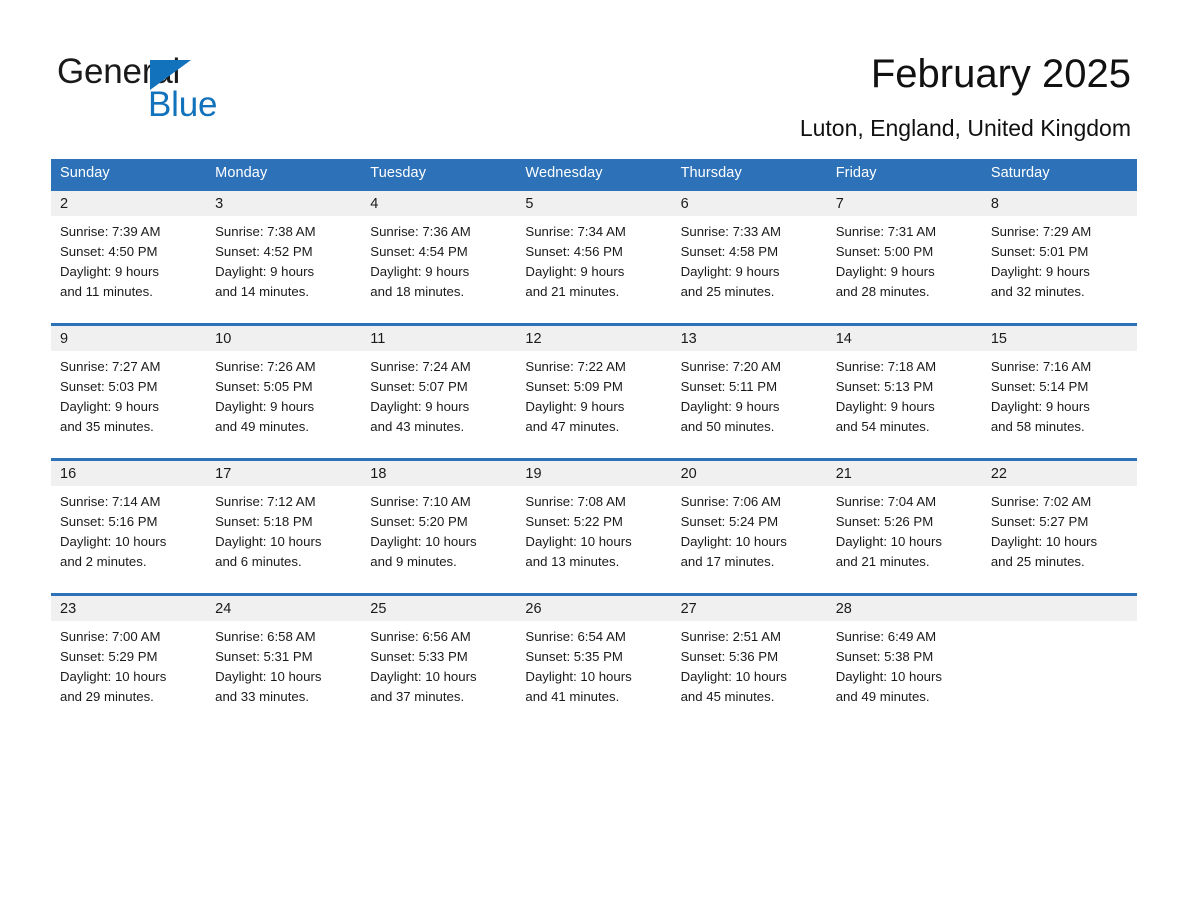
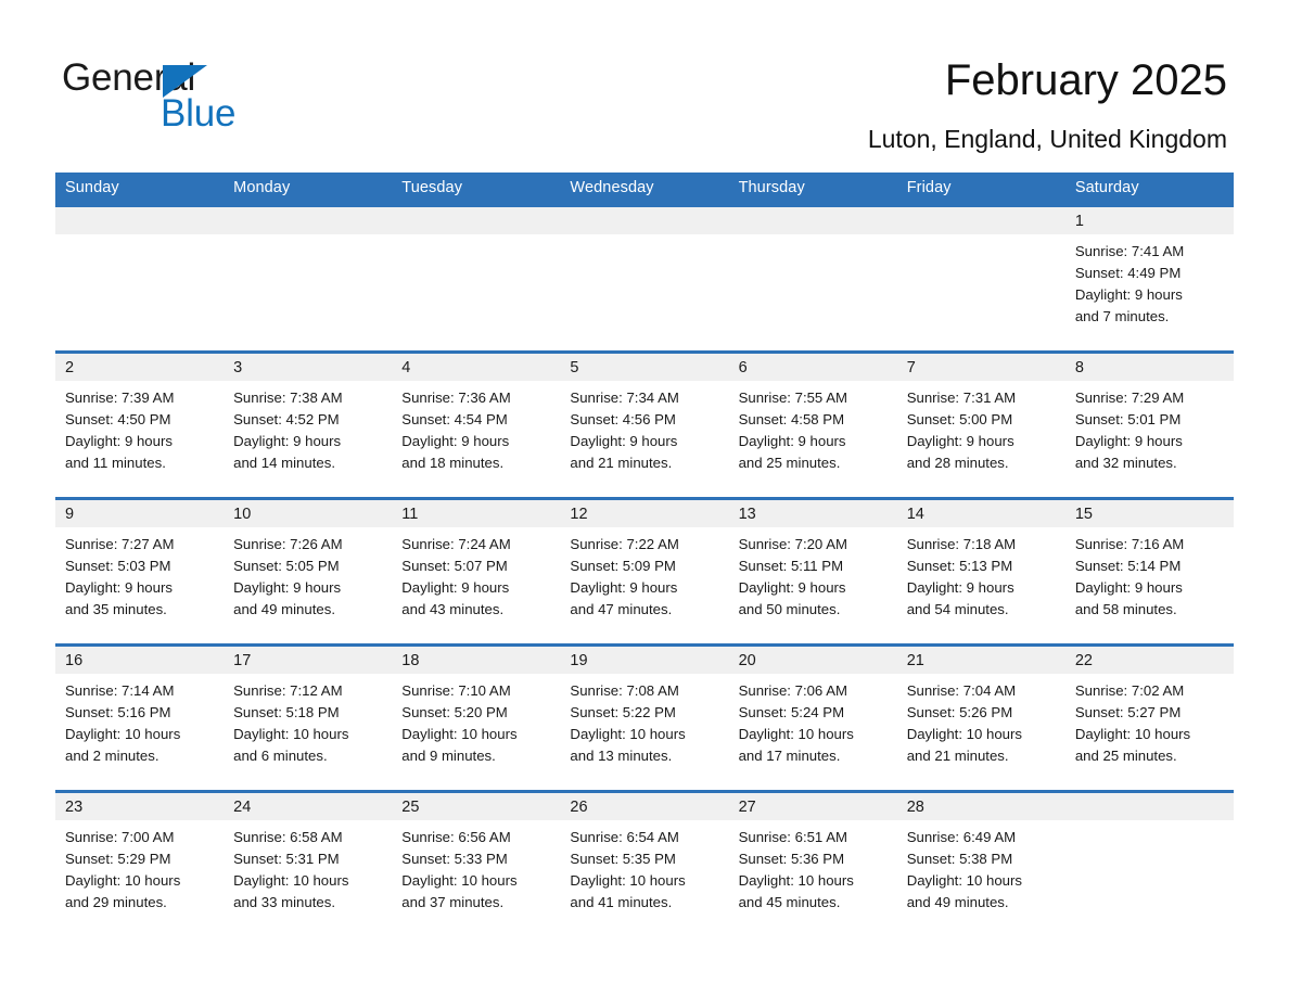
  General
  Blue
  February 2025
  Luton, England, United Kingdom
  Sunday	Monday	Tuesday	Wednesday	Thursday	Friday	Saturday
+ 						1Sunrise: 7:41 AMSunset: 4:49 PMDaylight: 9 hoursand 7 minutes.
- 2Sunrise: 7:39 AMSunset: 4:50 PMDaylight: 9 hoursand 11 minutes.	3Sunrise: 7:38 AMSunset: 4:52 PMDaylight: 9 hoursand 14 minutes.	4Sunrise: 7:36 AMSunset: 4:54 PMDaylight: 9 hoursand 18 minutes.	5Sunrise: 7:34 AMSunset: 4:56 PMDaylight: 9 hoursand 21 minutes.	6Sunrise: 7:33 AMSunset: 4:58 PMDaylight: 9 hoursand 25 minutes.	7Sunrise: 7:31 AMSunset: 5:00 PMDaylight: 9 hoursand 28 minutes.	8Sunrise: 7:29 AMSunset: 5:01 PMDaylight: 9 hoursand 32 minutes.
+ 2Sunrise: 7:39 AMSunset: 4:50 PMDaylight: 9 hoursand 11 minutes.	3Sunrise: 7:38 AMSunset: 4:52 PMDaylight: 9 hoursand 14 minutes.	4Sunrise: 7:36 AMSunset: 4:54 PMDaylight: 9 hoursand 18 minutes.	5Sunrise: 7:34 AMSunset: 4:56 PMDaylight: 9 hoursand 21 minutes.	6Sunrise: 7:55 AMSunset: 4:58 PMDaylight: 9 hoursand 25 minutes.	7Sunrise: 7:31 AMSunset: 5:00 PMDaylight: 9 hoursand 28 minutes.	8Sunrise: 7:29 AMSunset: 5:01 PMDaylight: 9 hoursand 32 minutes.
  9Sunrise: 7:27 AMSunset: 5:03 PMDaylight: 9 hoursand 35 minutes.	10Sunrise: 7:26 AMSunset: 5:05 PMDaylight: 9 hoursand 49 minutes.	11Sunrise: 7:24 AMSunset: 5:07 PMDaylight: 9 hoursand 43 minutes.	12Sunrise: 7:22 AMSunset: 5:09 PMDaylight: 9 hoursand 47 minutes.	13Sunrise: 7:20 AMSunset: 5:11 PMDaylight: 9 hoursand 50 minutes.	14Sunrise: 7:18 AMSunset: 5:13 PMDaylight: 9 hoursand 54 minutes.	15Sunrise: 7:16 AMSunset: 5:14 PMDaylight: 9 hoursand 58 minutes.
  16Sunrise: 7:14 AMSunset: 5:16 PMDaylight: 10 hoursand 2 minutes.	17Sunrise: 7:12 AMSunset: 5:18 PMDaylight: 10 hoursand 6 minutes.	18Sunrise: 7:10 AMSunset: 5:20 PMDaylight: 10 hoursand 9 minutes.	19Sunrise: 7:08 AMSunset: 5:22 PMDaylight: 10 hoursand 13 minutes.	20Sunrise: 7:06 AMSunset: 5:24 PMDaylight: 10 hoursand 17 minutes.	21Sunrise: 7:04 AMSunset: 5:26 PMDaylight: 10 hoursand 21 minutes.	22Sunrise: 7:02 AMSunset: 5:27 PMDaylight: 10 hoursand 25 minutes.
- 23Sunrise: 7:00 AMSunset: 5:29 PMDaylight: 10 hoursand 29 minutes.	24Sunrise: 6:58 AMSunset: 5:31 PMDaylight: 10 hoursand 33 minutes.	25Sunrise: 6:56 AMSunset: 5:33 PMDaylight: 10 hoursand 37 minutes.	26Sunrise: 6:54 AMSunset: 5:35 PMDaylight: 10 hoursand 41 minutes.	27Sunrise: 2:51 AMSunset: 5:36 PMDaylight: 10 hoursand 45 minutes.	28Sunrise: 6:49 AMSunset: 5:38 PMDaylight: 10 hoursand 49 minutes.
+ 23Sunrise: 7:00 AMSunset: 5:29 PMDaylight: 10 hoursand 29 minutes.	24Sunrise: 6:58 AMSunset: 5:31 PMDaylight: 10 hoursand 33 minutes.	25Sunrise: 6:56 AMSunset: 5:33 PMDaylight: 10 hoursand 37 minutes.	26Sunrise: 6:54 AMSunset: 5:35 PMDaylight: 10 hoursand 41 minutes.	27Sunrise: 6:51 AMSunset: 5:36 PMDaylight: 10 hoursand 45 minutes.	28Sunrise: 6:49 AMSunset: 5:38 PMDaylight: 10 hoursand 49 minutes.
